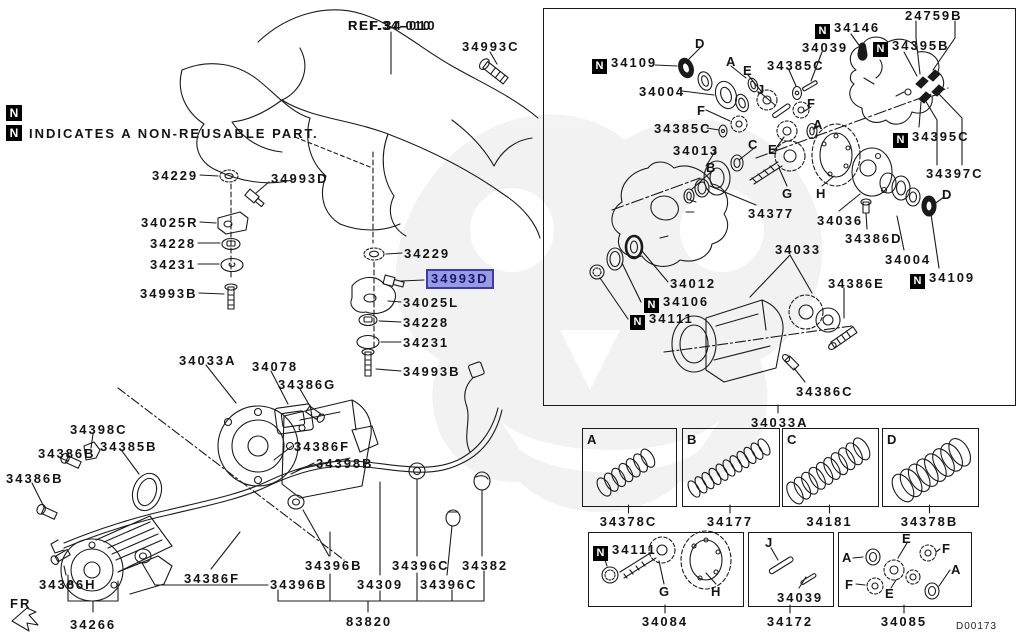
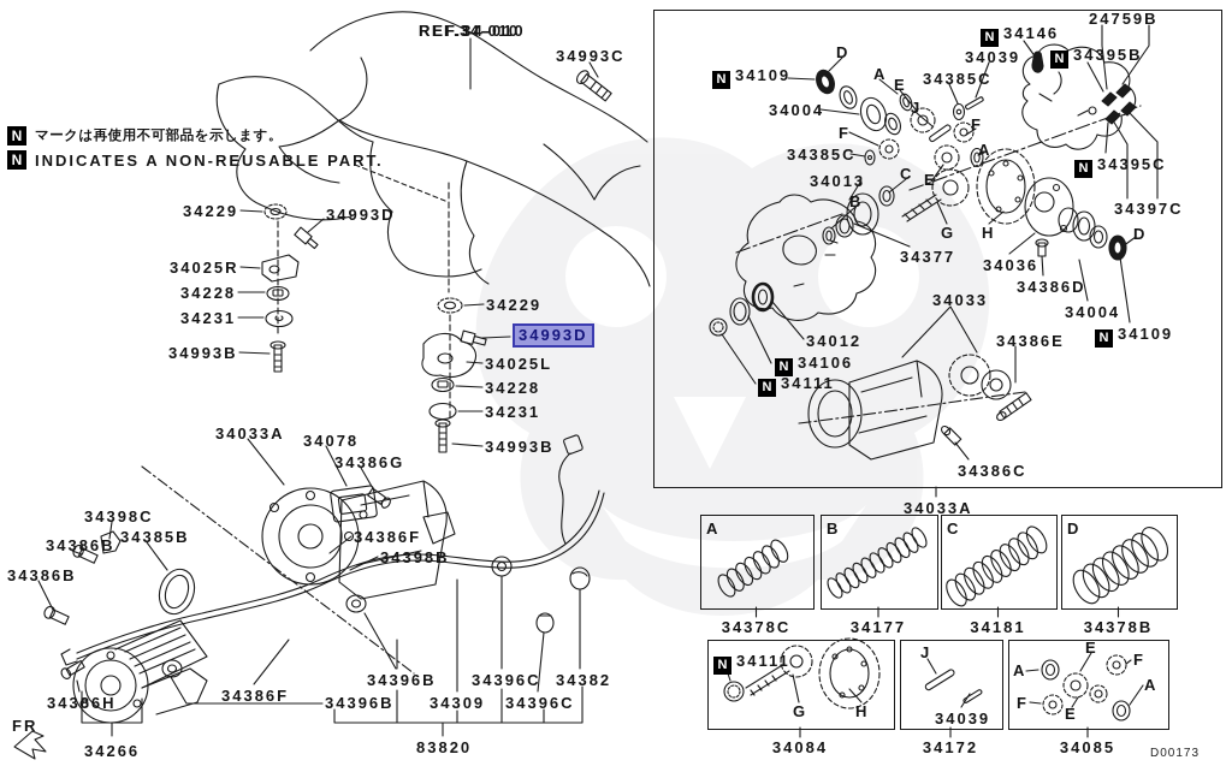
  N
+ マークは再使用不可部品を示します。
  N
  INDICATES A NON-REUSALE PART.
  REF.34-010
  FR
  D00173
  REF.34-010
  34993C
  34229
  34993D
  34025R
  34228
  34231
  34993B
  34229
  34993D
  34025L
  34228
  34231
  34993B
  34033A
  34078
  34386G
  34398C
  34385B
  34386B
  34386B
  34386F
  34398B
  34386H
  34266
  34386F
  34396B
  34396B
  34309
  34396C
  34396C
  34382
  83820
  N 34109
  34004
  34385C
  34013
  34385C
  34039
  N 34146
  24759B
  N 34395B
  N 34395C
  34397C
  34377
  34036
  34386D
  34004
  N 34109
  34033
  34386E
  34012
  N 34106
  N 34111
  34386C
  34033A
  N 34111
  34039
  D
  A
  E
  J
  F
  C
  B
  E
  A
  F
  G
  H
  D
  G
  H
  J
  A
  E
  F
  F
  E
  A
  A
  34378C
  B
  34177
  C
  34181
  D
  34378B
  34084
  34172
  34085
